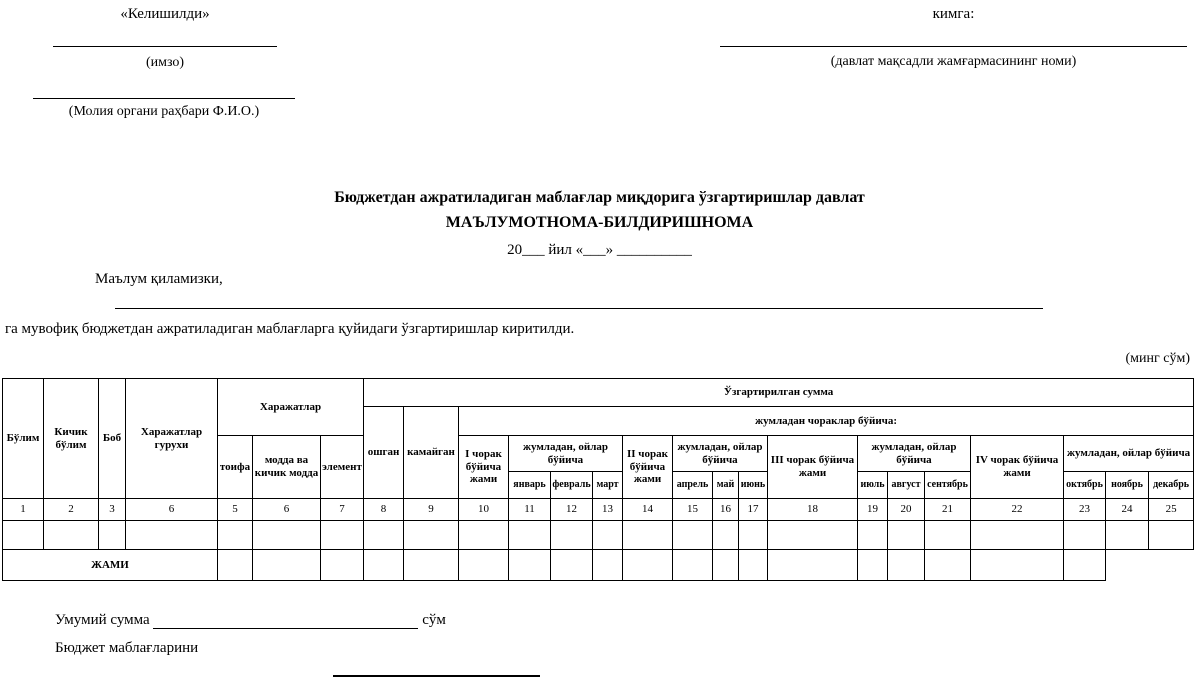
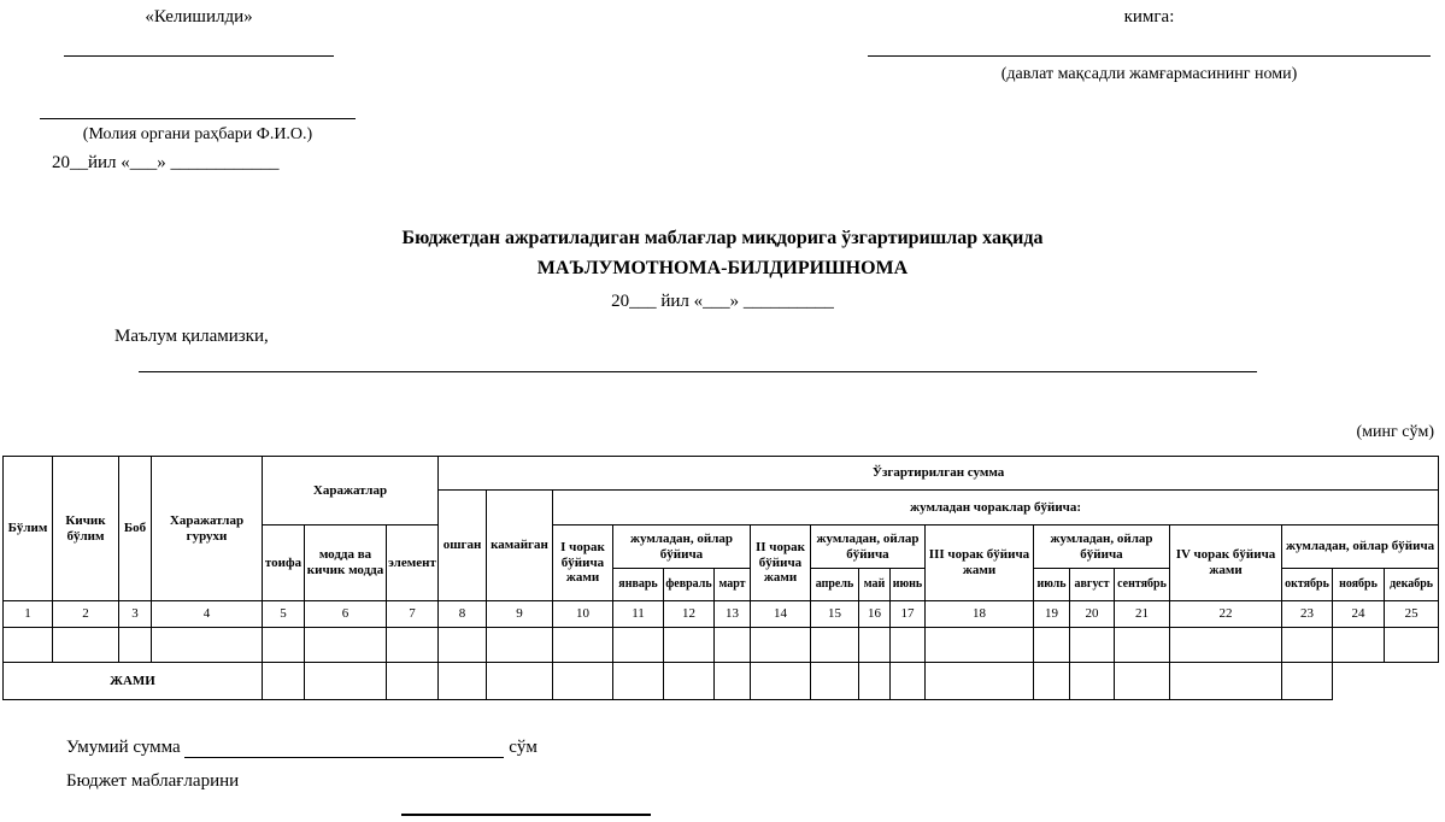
  «Келишилди»
- (имзо)
  (Молия органи раҳбари Ф.И.О.)
+ 20__йил «___» ____________
  кимга:
  (давлат мақсадли жамғармасининг номи)
- Бюджетдан ажратиладиган маблағлар миқдорига ўзгартиришлар давлат
+ Бюджетдан ажратиладиган маблағлар миқдорига ўзгартиришлар хақида
  МАЪЛУМОТНОМА-БИЛДИРИШНОМА
  20___ йил «___» __________
  Маълум қиламизки,
- га мувофиқ бюджетдан ажратиладиган маблағларга қуйидаги ўзгартиришлар киритилди.
  (минг сўм)
  Бўлим	Кичик бўлим	Боб	Харажатлар гурухи	Харажатлар	Ўзгартирилган сумма
  ошган	камайган	жумладан чораклар бўйича:
  тоифа	модда ва кичик модда	элемент	I чорак бўйича жами	жумладан, ойлар бўйича	II чорак бўйича жами	жумладан, ойлар бўйича	III чорак бўйича жами	жумладан, ойлар бўйича	IV чорак бўйича жами	жумладан, ойлар бўйича
  январь	февраль	март	апрель	май	июнь	июль	август	сентябрь	октябрь	ноябрь	декабрь
- 1	2	3	6	5	6	7	8	9	10	11	12	13	14	15	16	17	18	19	20	21	22	23	24	25
+ 1	2	3	4	5	6	7	8	9	10	11	12	13	14	15	16	17	18	19	20	21	22	23	24	25
  ЖАМИ
  Умумий сумма сўм
  Бюджет маблағларини
